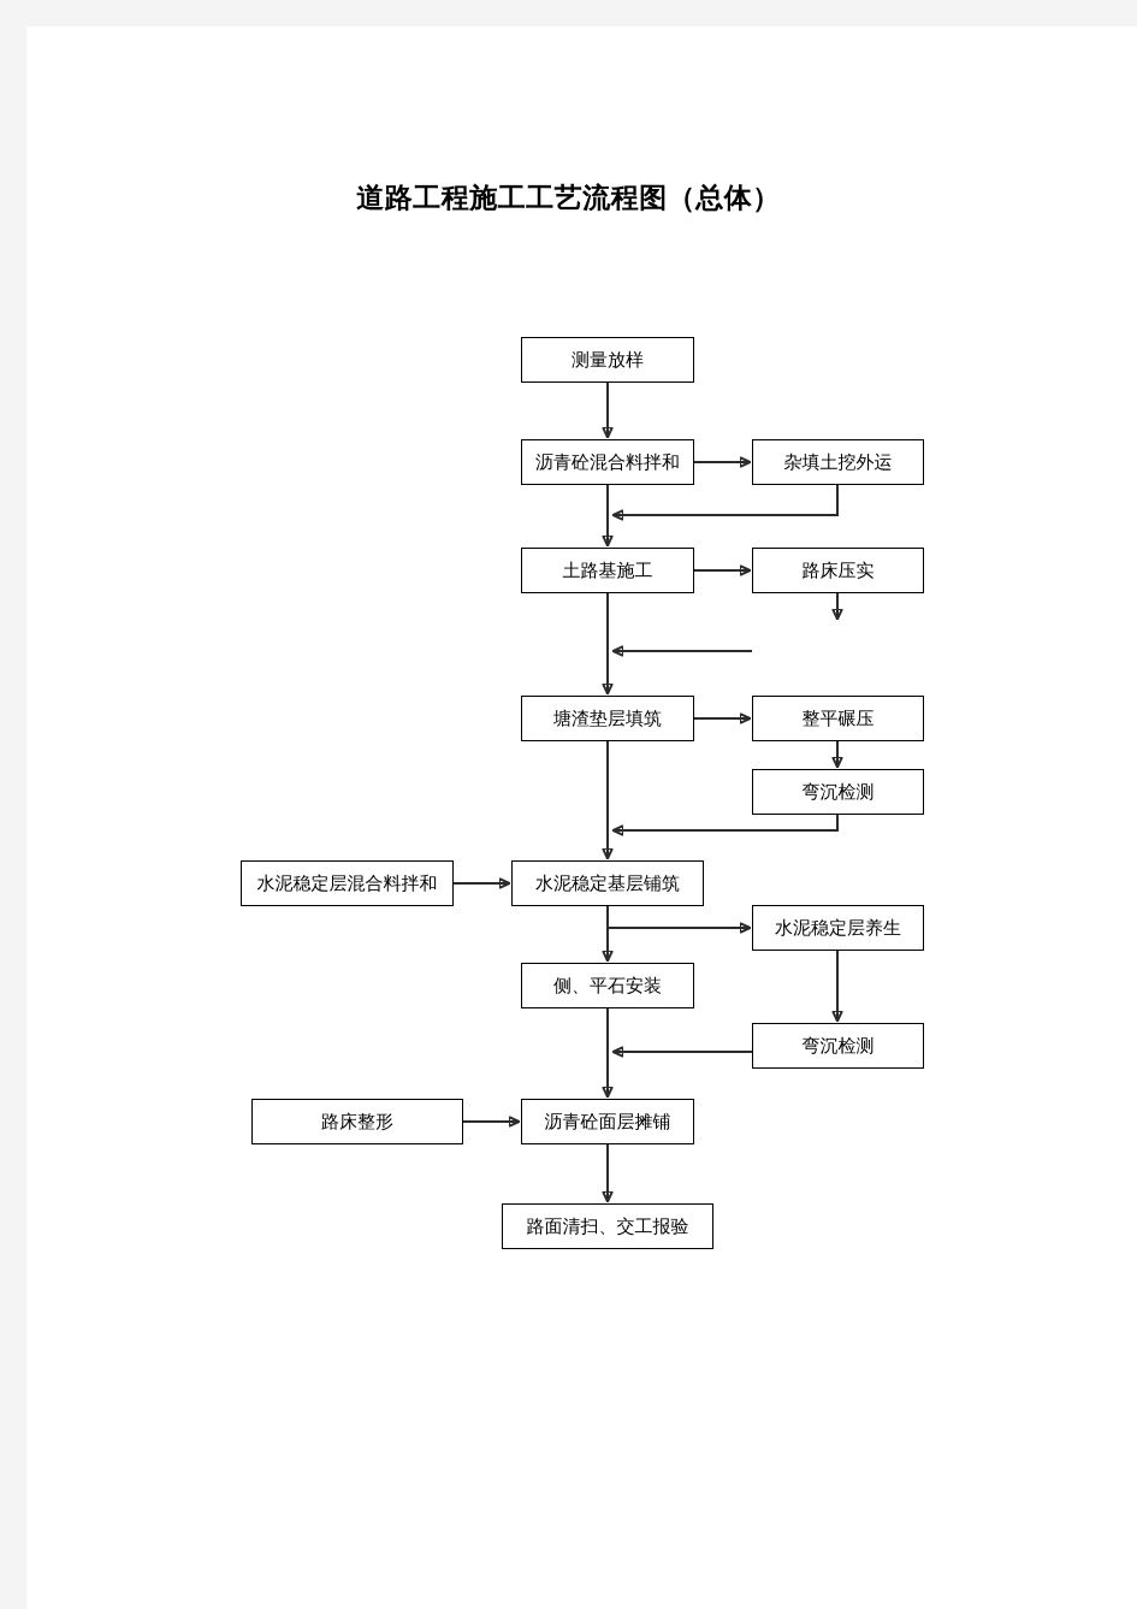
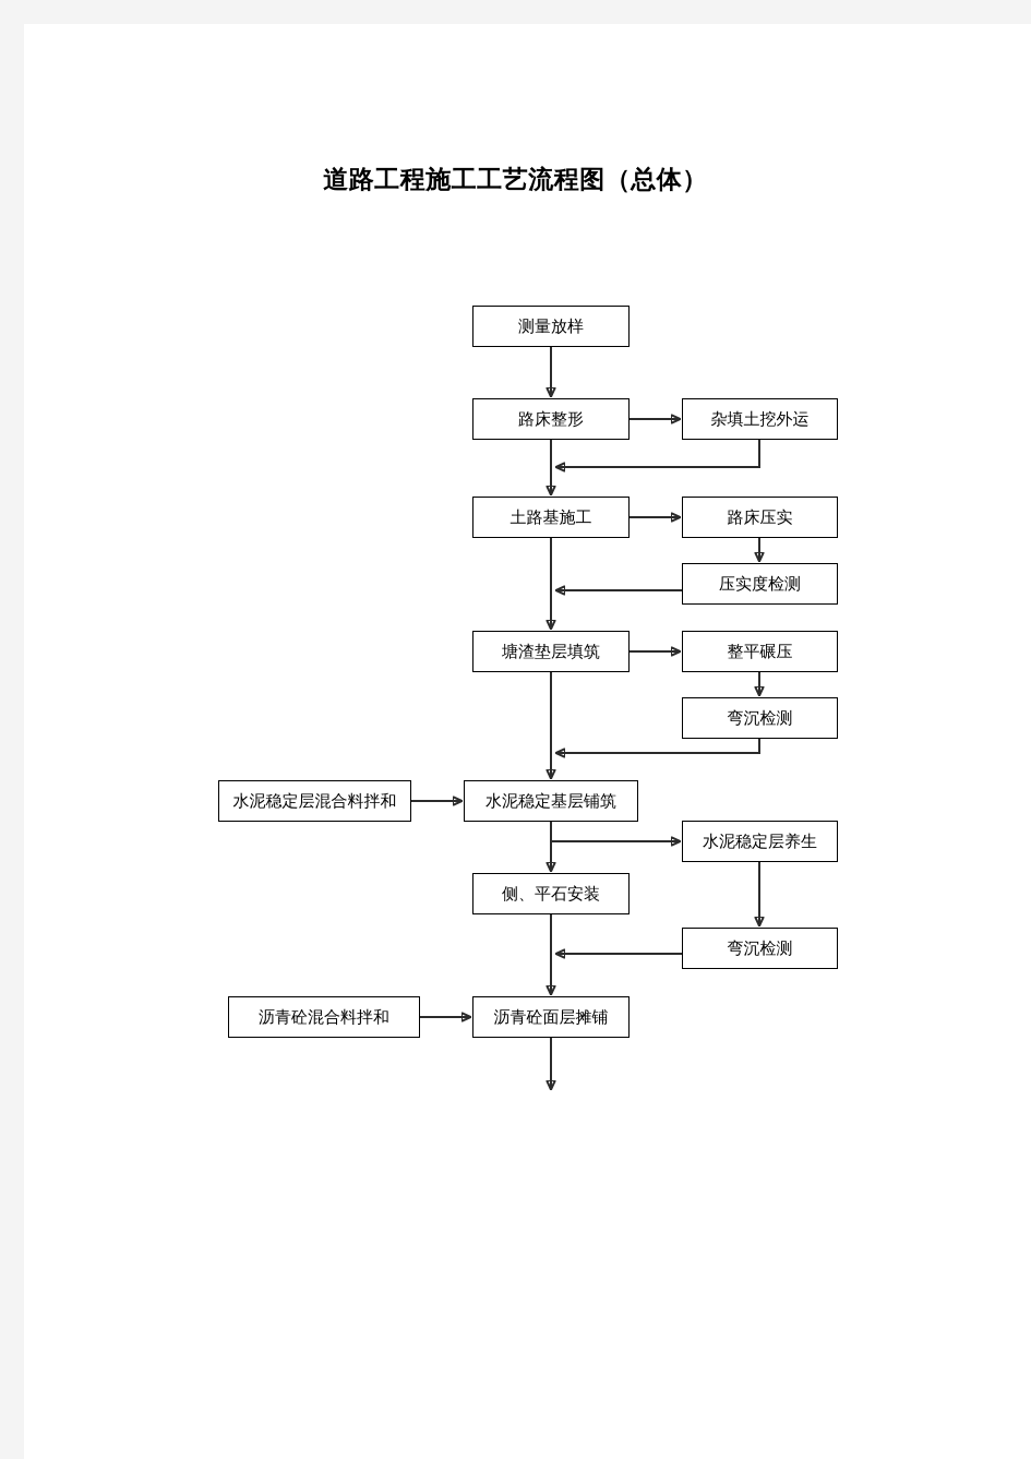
  道路工程施工工艺流程图（总体）
  测量放样
- 沥青砼混合料拌和
+ 路床整形
  杂填土挖外运
  土路基施工
  路床压实
+ 压实度检测
  塘渣垫层填筑
  整平碾压
  弯沉检测
  水泥稳定层混合料拌和
  水泥稳定基层铺筑
  水泥稳定层养生
  侧、平石安装
  弯沉检测
- 路床整形
+ 沥青砼混合料拌和
  沥青砼面层摊铺
- 路面清扫、交工报验
